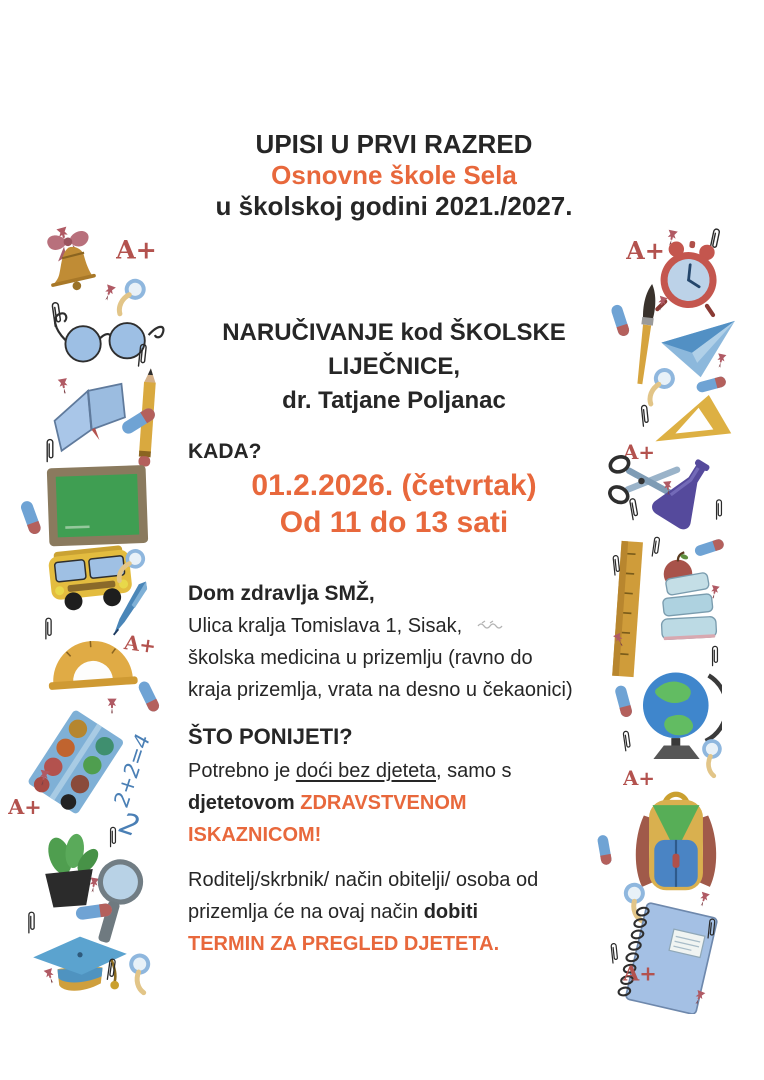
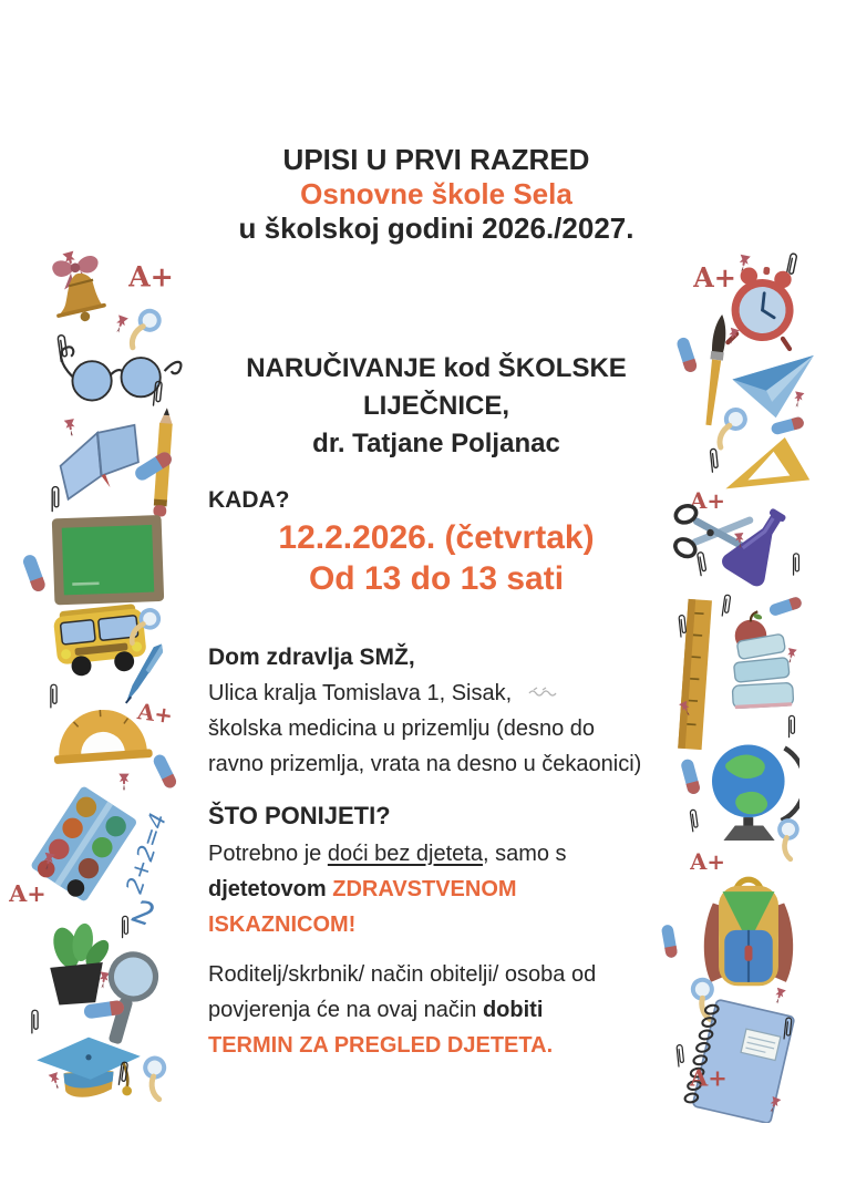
  UPISI U PRVI RAZRED
  Osnovne škole Sela
- u školskoj godini 2021./2027.
+ u školskoj godini 2026./2027.
  NARUČIVANJE kod ŠKOLSKE
  LIJEČNICE,
  dr. Tatjane Poljanac
  KADA?
- 01.2.2026. (četvrtak)
+ 12.2.2026. (četvrtak)
- Od 11 do 13 sati
+ Od 13 do 13 sati
  Dom zdravlja SMŽ,
  Ulica kralja Tomislava 1, Sisak,
- školska medicina u prizemlju (ravno do
+ školska medicina u prizemlju (desno do
- kraja prizemlja, vrata na desno u čekaonici)
+ ravno prizemlja, vrata na desno u čekaonici)
  ŠTO PONIJETI?
  Potrebno je doći bez djeteta, samo s
  djetetovom ZDRAVSTVENOM
  ISKAZNICOM!
  Roditelj/skrbnik/ način obitelji/ osoba od
- prizemlja će na ovaj način dobiti
+ povjerenja će na ovaj način dobiti
  TERMIN ZA PREGLED DJETETA.
